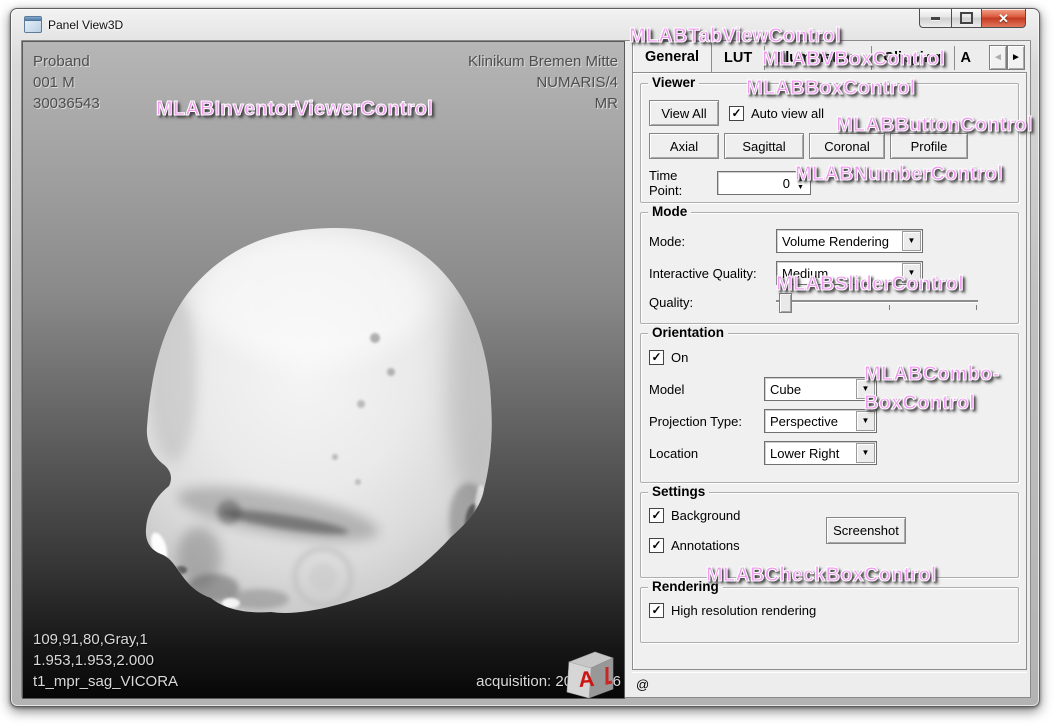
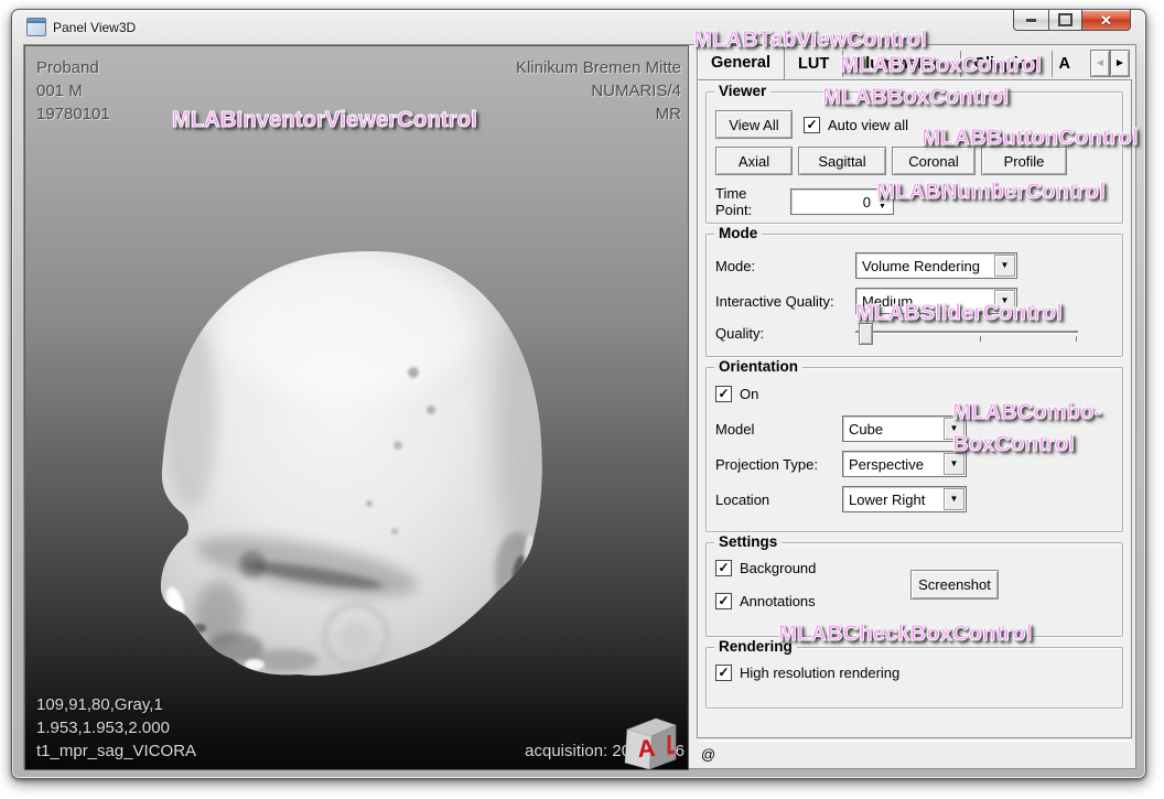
  Panel View3D
  ✕
  Proband
  001 M
- 30036543
+ 19780101
  Klinikum Bremen Mitte
  NUMARIS/4
  MR
  109,91,80,Gray,1
  1.953,1.953,2.000
  t1_mpr_sag_VICORA
  acquisition: 26
  General
  LUT
  Illumination
  Clipping
  A
  ◄
  ►
  Viewer
  View All
  ✓
  Auto view all
  Axial
  Sagittal
  Coronal
  Profile
  Time Point:
  0
  Mode
  Mode:
  Volume Rendering
  ▼
  Interactive Quality:
  Medium
  ▼
  Quality:
  Orientation
  ✓
  On
  Model
  Cube
  ▼
  Projection Type:
  Perspective
  ▼
  Location
  Lower Right
  ▼
  Settings
  ✓
  Background
  ✓
  Annotations
  Screenshot
  Rendering
  ✓
  High resolution rendering
  @
  MLABTabViewControl
  MLABVBoxControl
  MLABBoxControl
  MLABButtonControl
  MLABNumberControl
  MLABSliderControl
  MLABCombo-
  BoxControl
  MLABCheckBoxControl
  MLABInventorViewerControl
